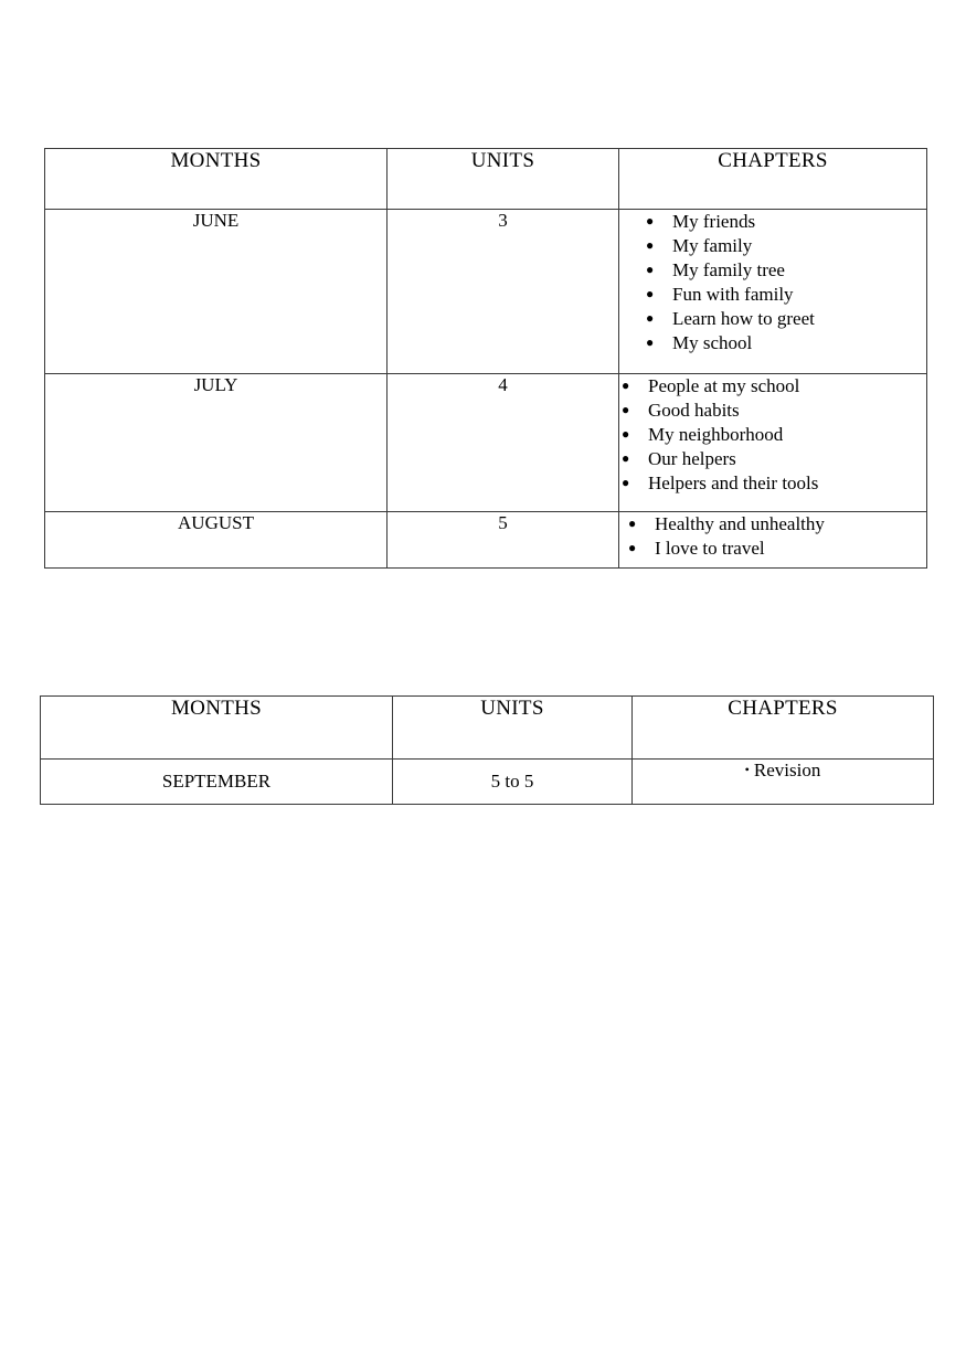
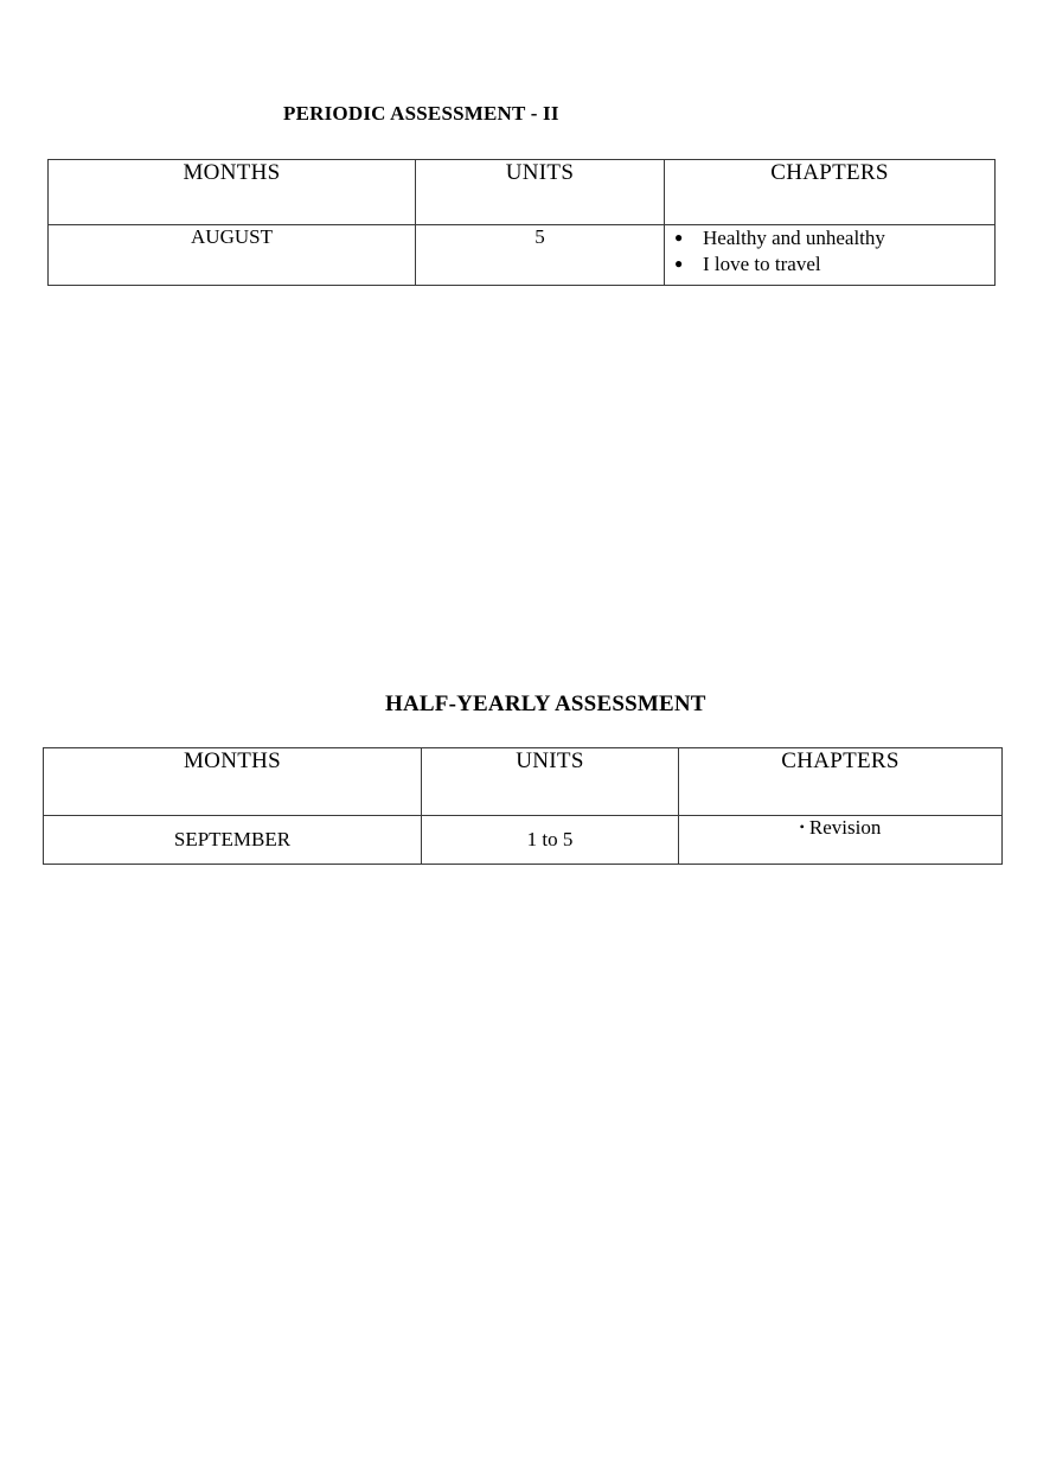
+ PERIODIC ASSESSMENT - II
  MONTHS	UNITS	CHAPTERS
- JUNE	3	My friends My family My family tree Fun with family Learn how to greet My school
- JULY	4	People at my school Good habits My neighborhood Our helpers Helpers and their tools
  AUGUST	5	Healthy and unhealthy I love to travel
+ HALF-YEARLY ASSESSMENT
  MONTHS	UNITS	CHAPTERS
- SEPTEMBER	5 to 5	• Revision
+ SEPTEMBER	1 to 5	• Revision
